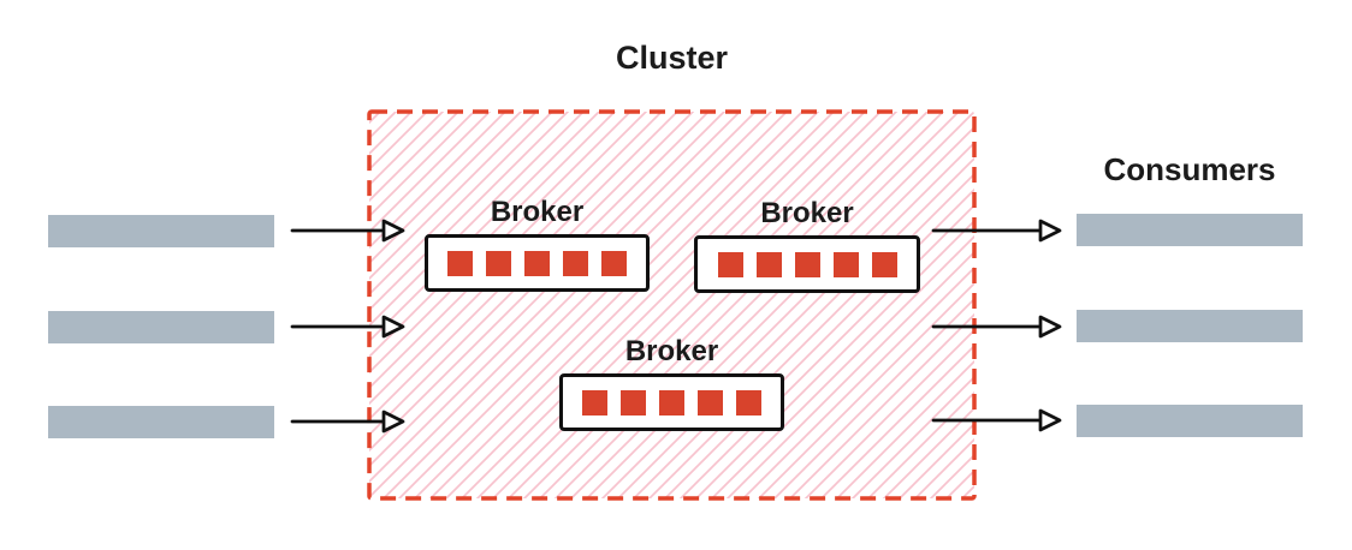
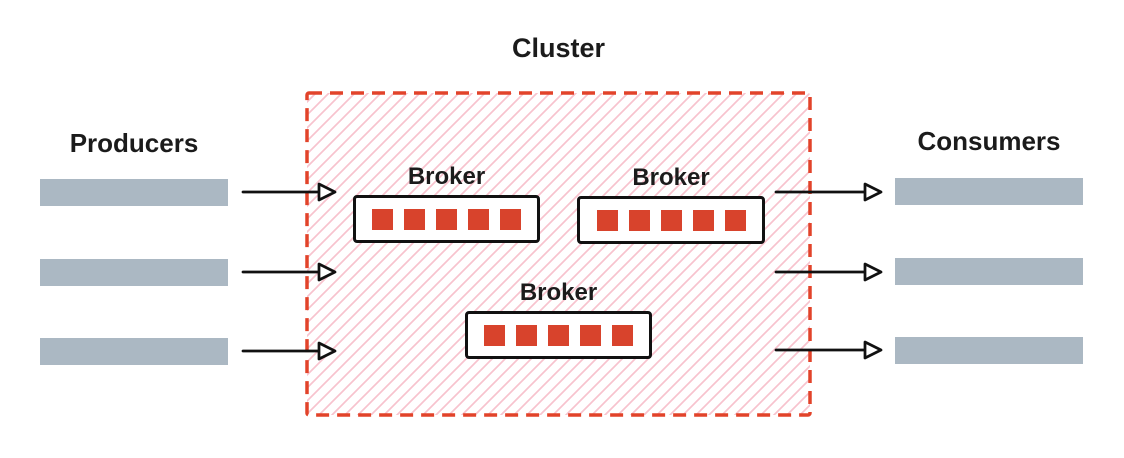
  Cluster
+ Producers
  Consumers
  Broker
  Broker
  Broker
